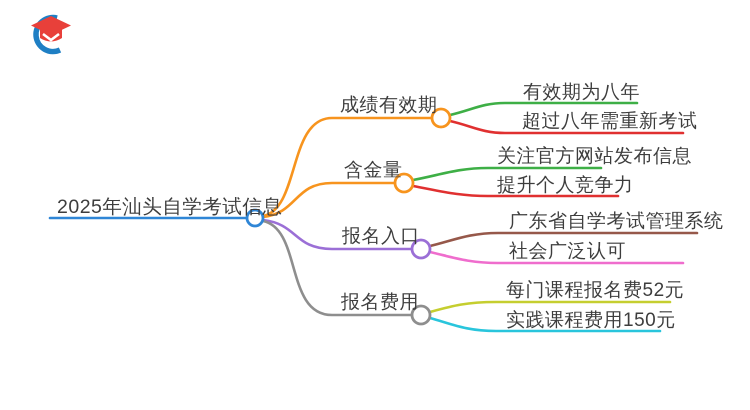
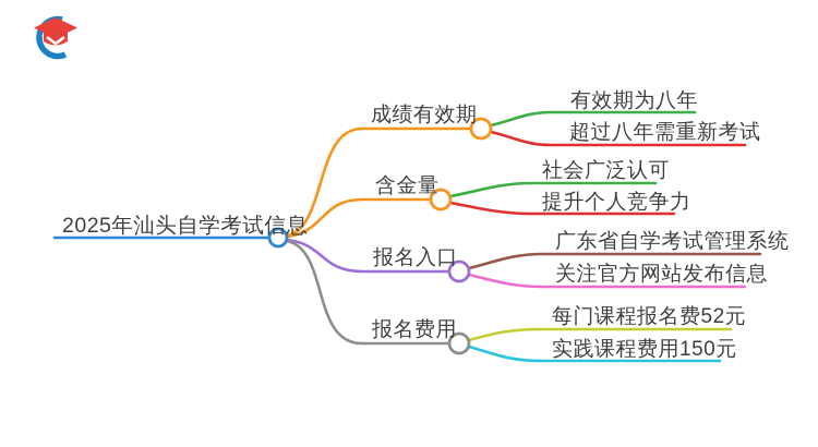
  2025年汕头自学考试信息
  成绩有效期
  含金量
  报名入口
  报名费用
  有效期为八年
  超过八年需重新考试
- 关注官方网站发布信息
+ 社会广泛认可
  提升个人竞争力
  广东省自学考试管理系统
- 社会广泛认可
+ 关注官方网站发布信息
  每门课程报名费52元
  实践课程费用150元
